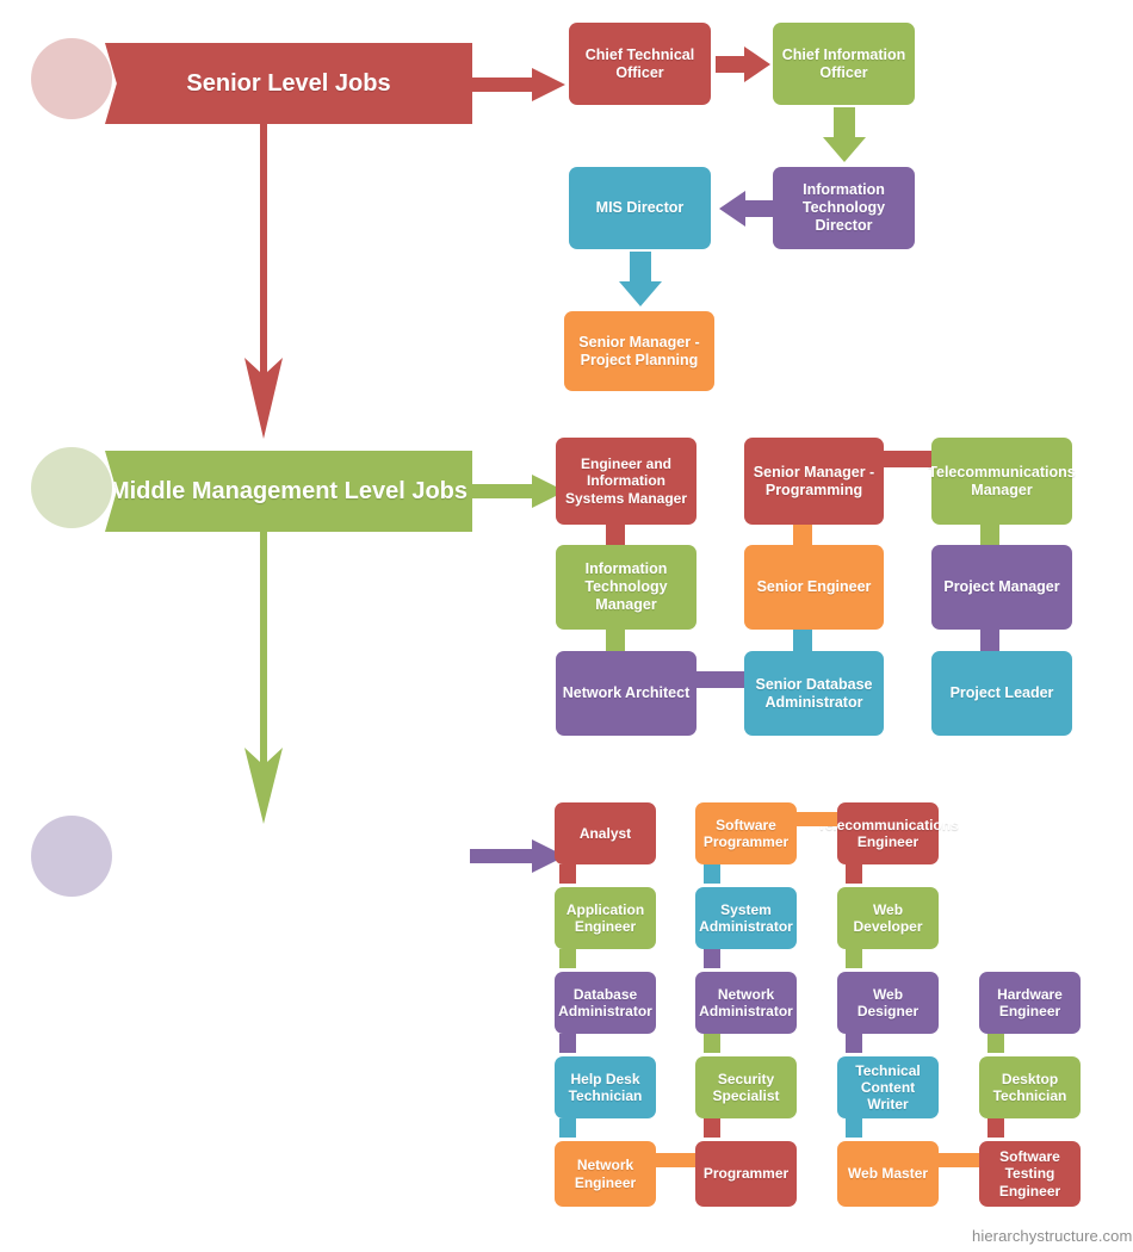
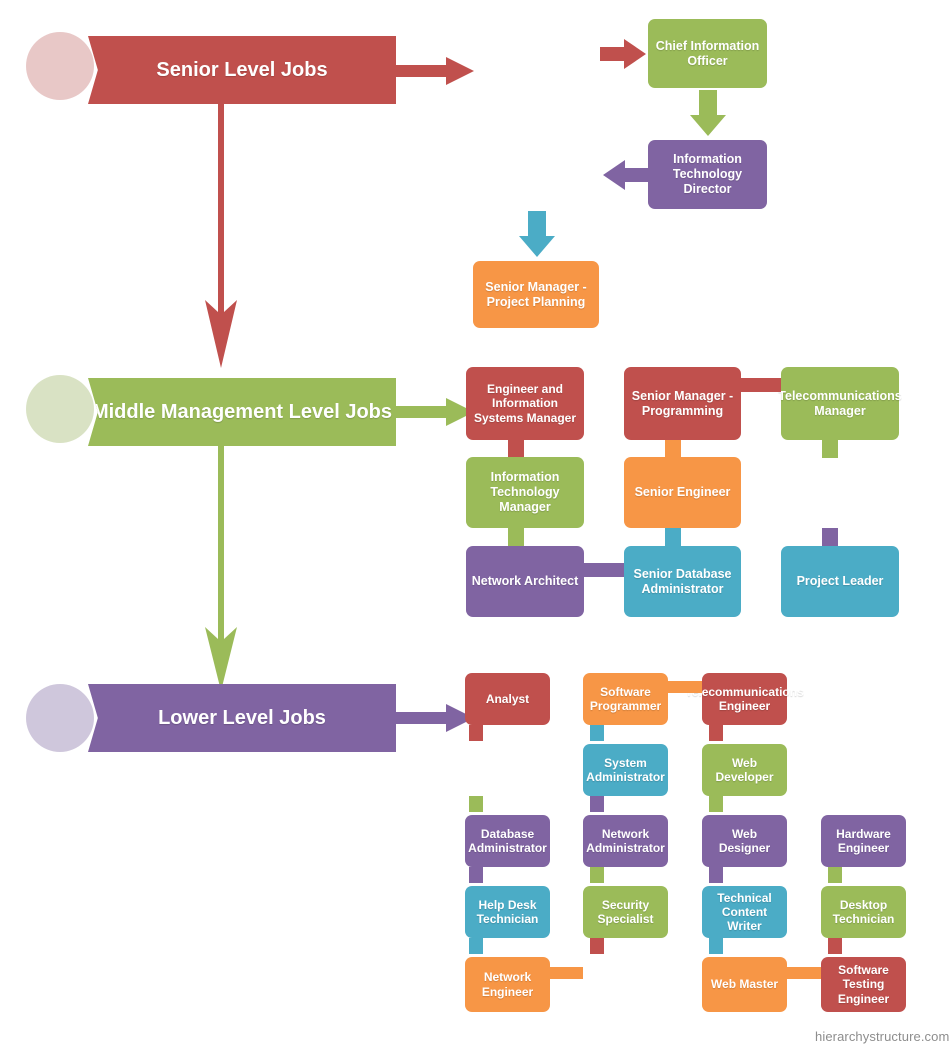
  Senior Level Jobs
- Chief Technical Officer
  Chief Information Officer
  Information Technology Director
- MIS Director
  Senior Manager - Project Planning
  Middle Management Level Jobs
  Engineer and Information Systems Manager
  Information Technology Manager
  Network Architect
  Senior Manager - Programming
  Senior Engineer
  Senior Database Administrator
  Telecommunications Manager
- Project Manager
  Project Leader
+ Lower Level Jobs
  Analyst
- Application Engineer
  Database Administrator
  Help Desk Technician
  Network Engineer
  Software Programmer
  System Administrator
  Network Administrator
  Security Specialist
- Programmer
  ecommunications Engineer
  Web Developer
  Web Designer
  Technical Content Writer
  Web Master
  Hardware Engineer
  Desktop Technician
  Software Testing Engineer
  hierarchystructure.com
